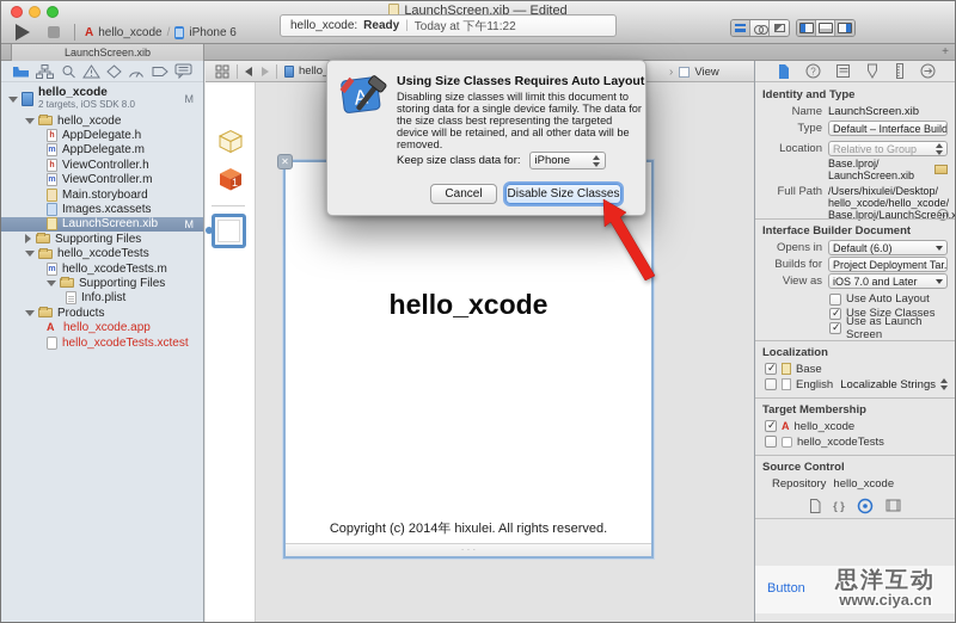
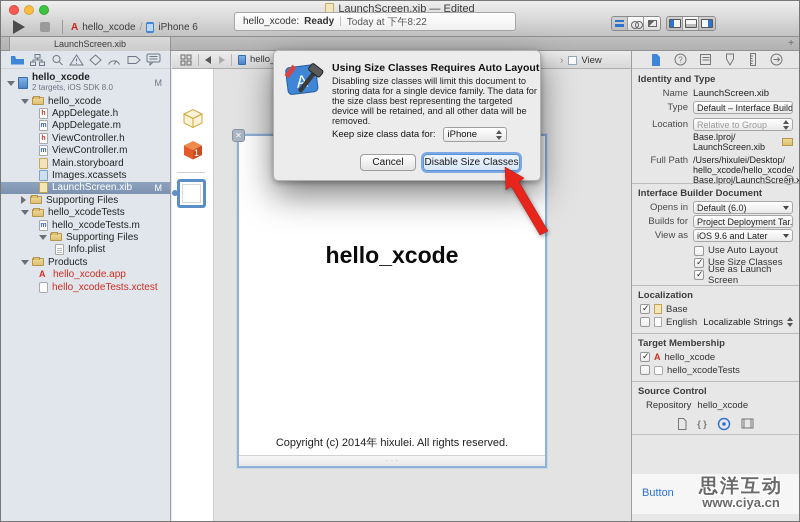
  LaunchScreen.xib — Edited
  A
  hello_xcode
  /
  iPhone 6
  hello_xcode:
  Ready
  |
- Today at 下午11:22
+ Today at 下午8:22
  LaunchScreen.xib
  +
  hello_xcode
  2 targets, iOS SDK 8.0
  M
  hello_xcode
  AppDelegate.h
  AppDelegate.m
  ViewController.h
  ViewController.m
  Main.storyboard
  Images.xcassets
  LaunchScreen.xib
  M
  Supporting Files
  hello_xcodeTests
  hello_xcodeTests.m
  Supporting Files
  Info.plist
  Products
  A
  hello_xcode.app
  hello_xcodeTests.xctest
  hello
  ›
  View
  1
  hello_xcode
  Copyright (c) 2014年 hixulei. All rights reserved.
  ?
  Identity and Type
  Name
  LaunchScreen.xib
  Type
  Default – Interface Build
  Location
  Relative to Group
  Base.lproj/
  LaunchScreen.xib
  Full Path
  /Users/hixulei/Desktop/
  hello_xcode/hello_xcode/
  Base.lproj/LaunchScreen.x
  Interface Builder Document
  Opens in
  Default (6.0)
  Builds for
  Project Deployment Tar.
  View as
- iOS 7.0 and Later
+ iOS 9.6 and Later
  Use Auto Layout
  Use Size Classes
  Use as Launch Screen
  Localization
  Base
  English
  Localizable Strings
  Target Membership
  A
  hello_xcode
  hello_xcodeTests
  Source Control
  Repository
  hello_xcode
  { }
  Button
  Using Size Classes Requires Auto Layout
  Disabling size classes will limit this document to storing data for a single device family. The data for the size class best representing the targeted device will be retained, and all other data will be removed.
  Keep size class data for:
  iPhone
  Cancel
  Disable Size Classes
  思洋互动
  www.ciya.cn
